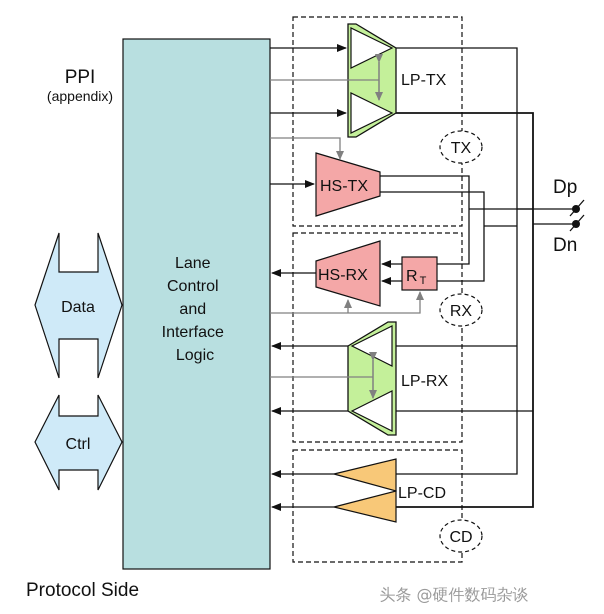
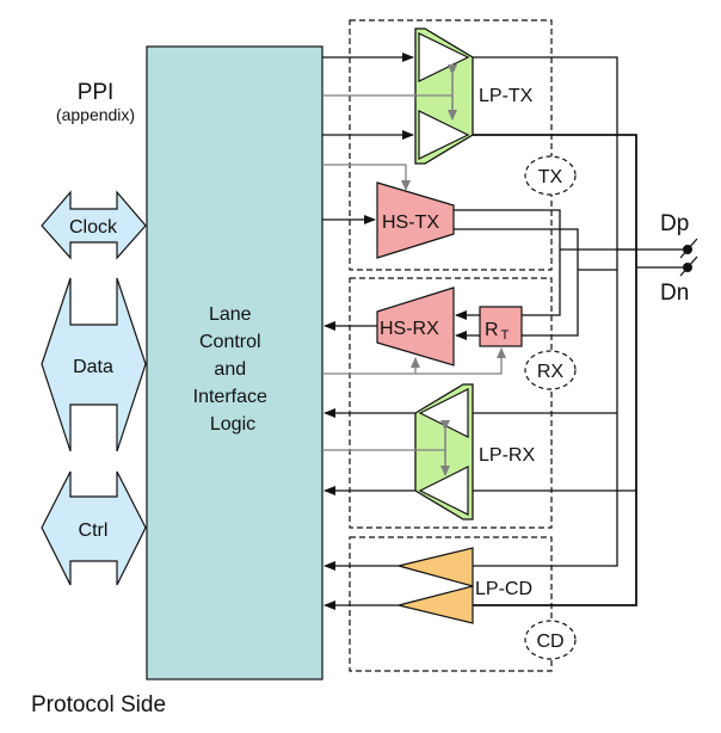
  Lane Control and Interface Logic
  PPI
  (appendix)
+ Clock
  Data
  Ctrl
  Protocol Side
  LP-TX
  HS-TX
  HS-RX
  R T
  LP-RX
  LP-CD
  Dp
  Dn
  TX
  RX
  CD
- 头条 @硬件数码杂谈
